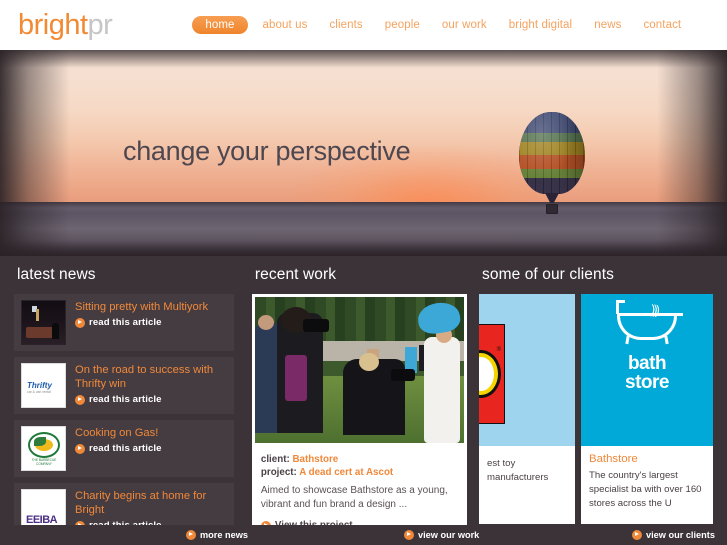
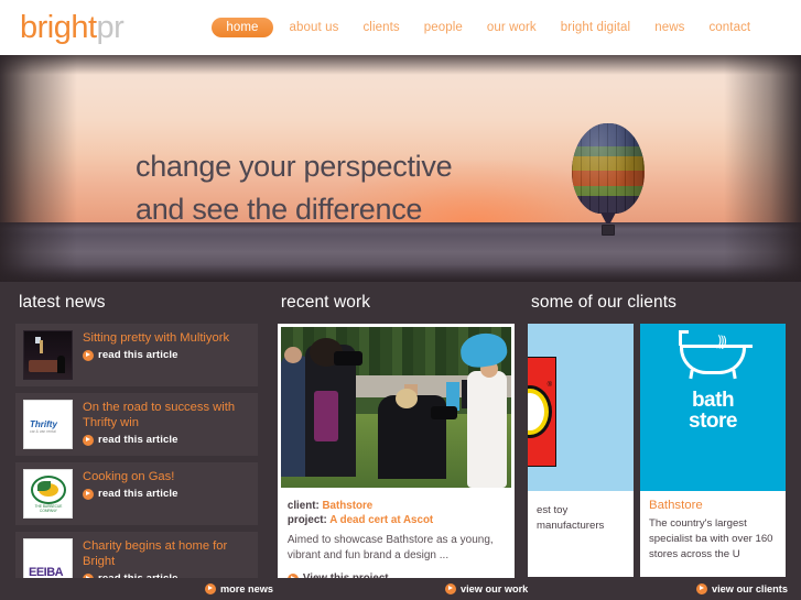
  brightpr
  home
  about us
  clients
  people
  our work
  bright digital
  news
  contact
  change your perspective
+ and see the difference
  latest news
  Sitting pretty with Multiyork
  read this article
  Thrifty
  On the road to success with Thrifty win
  read this article
  Cooking on Gas!
  read this article
  EEIBA
  Charity begins at home for Bright
  recent work
  client: Bathstore
  project: A dead cert at Ascot
  Aimed to showcase Bathstore as a young, vibrant and fun brand a design ...
  some of our clients
  est toy manufacturers
  bath
  store
  Bathstore
  The country's largest specialist ba with over 160 stores across the U
  more news
  view our work
  view our clients
